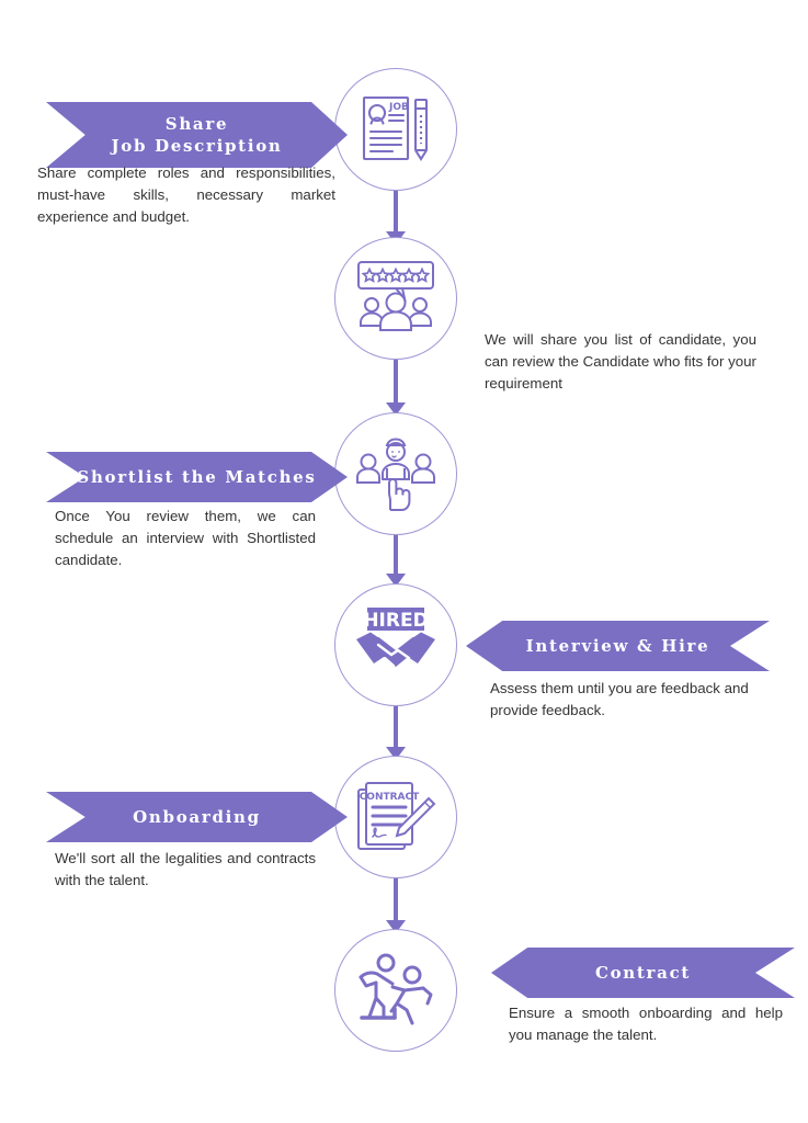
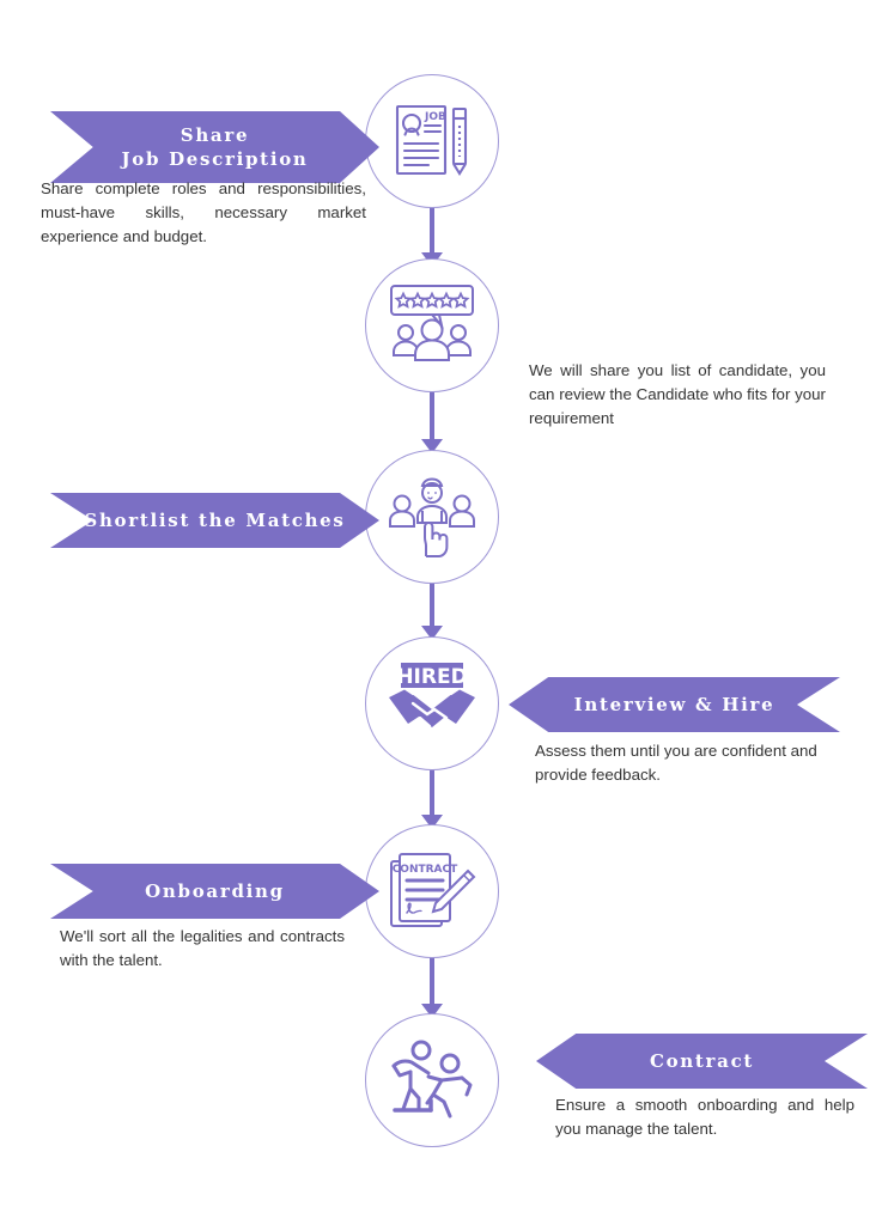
  JOB
  Share
  Job Description
  Share complete roles and responsibilities, must-have skills, necessary market experience and budget.
  We will share you list of candidate, you can review the Candidate who fits for your requirement
  hortlist the Matches
- Once You review them, we can schedule an interview with Shortlisted candidate.
  HIRED
  Interview & Hire
- Assess them until you are feedback and provide feedback.
+ Assess them until you are confident and provide feedback.
  CONTRACT
  Onboarding
  We'll sort all the legalities and contracts with the talent.
  Contract
  Ensure a smooth onboarding and help you manage the talent.
